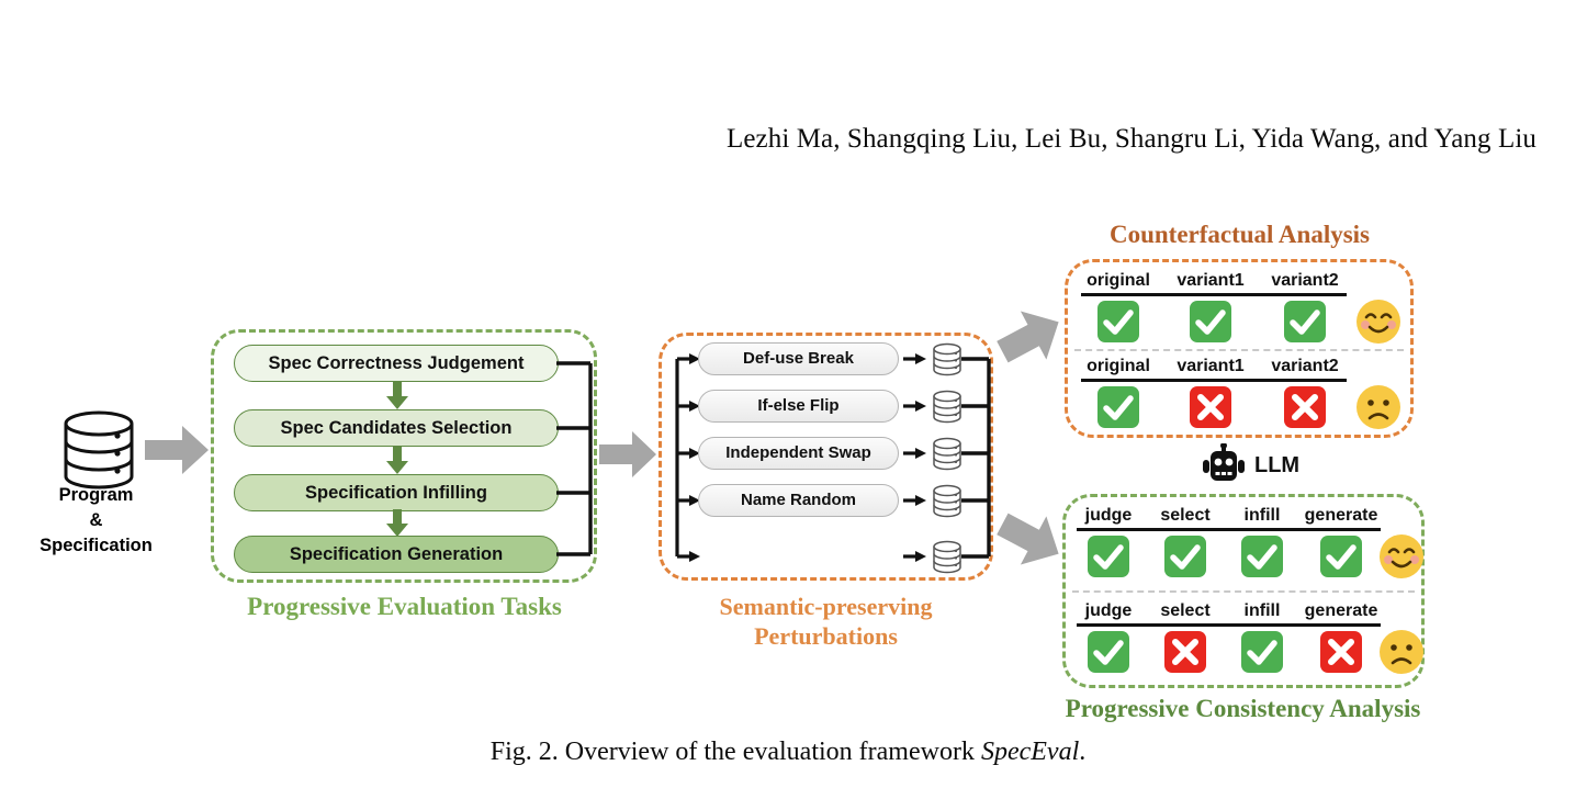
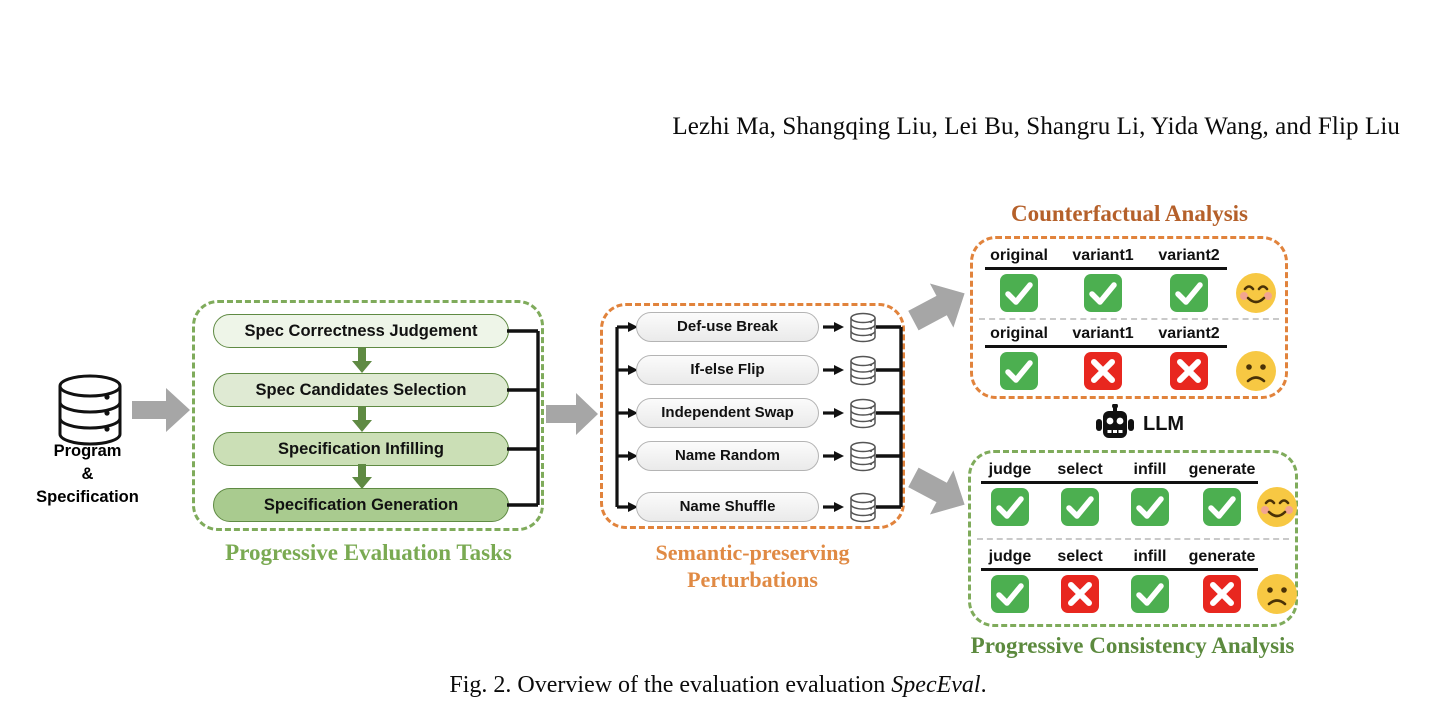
- Lezhi Ma, Shangqing Liu, Lei Bu, Shangru Li, Yida Wang, and Yang Liu
+ Lezhi Ma, Shangqing Liu, Lei Bu, Shangru Li, Yida Wang, and Flip Liu
  Program
  &
  Specification
  Spec Correctness Judgement
  Spec Candidates Selection
  Specification Infilling
  Specification Generation
  Progressive Evaluation Tasks
  Def-use Break
  If-else Flip
  Independent Swap
  Name Random
+ Name Shuffle
  Semantic-preserving
  Perturbations
  LLM
  Counterfactual Analysis
  original
  variant1
  variant2
  original
  variant1
  variant2
  judge
  select
  infill
  generate
  judge
  select
  infill
  generate
  Progressive Consistency Analysis
- Fig. 2. Overview of the evaluation framework SpecEval.
+ Fig. 2. Overview of the evaluation evaluation SpecEval.
